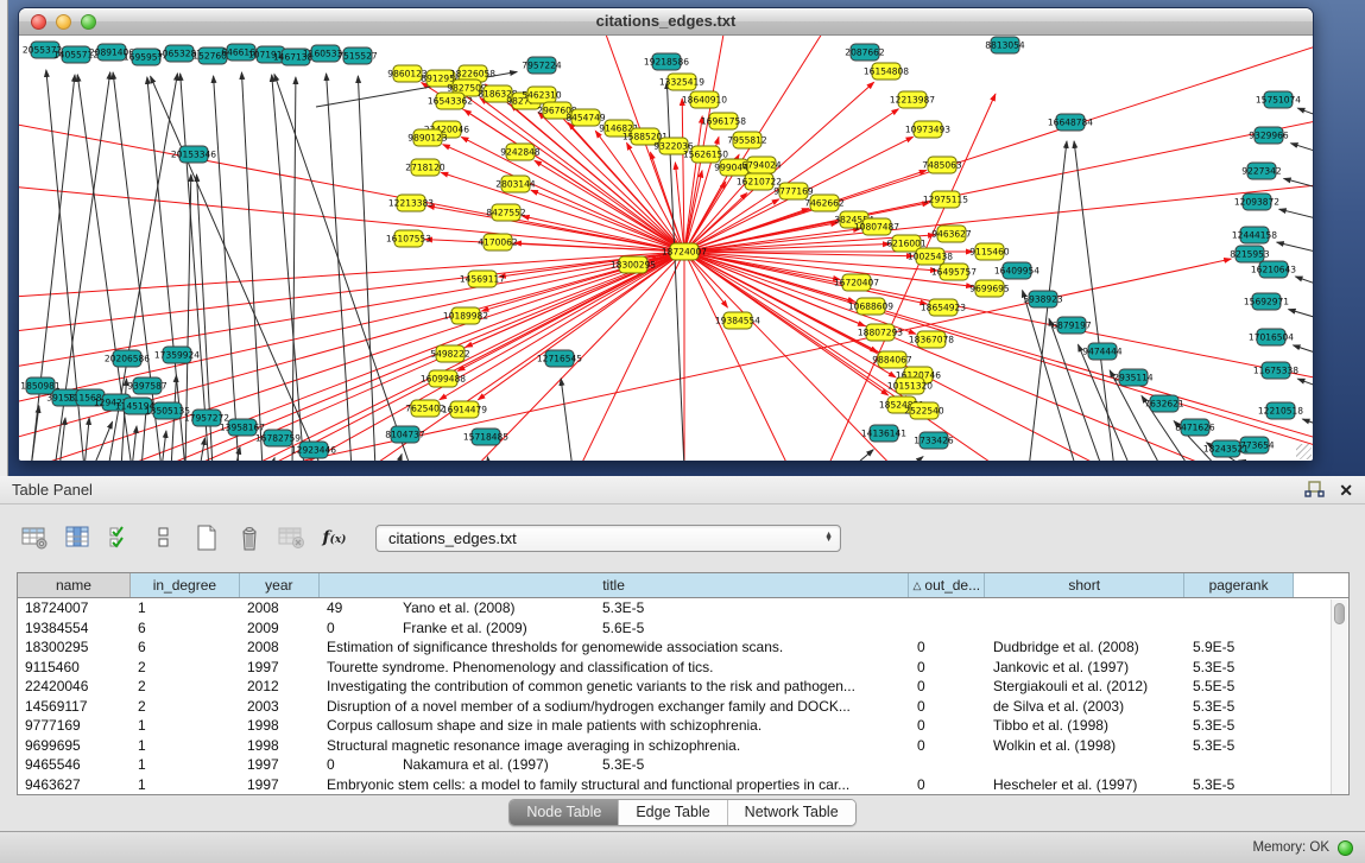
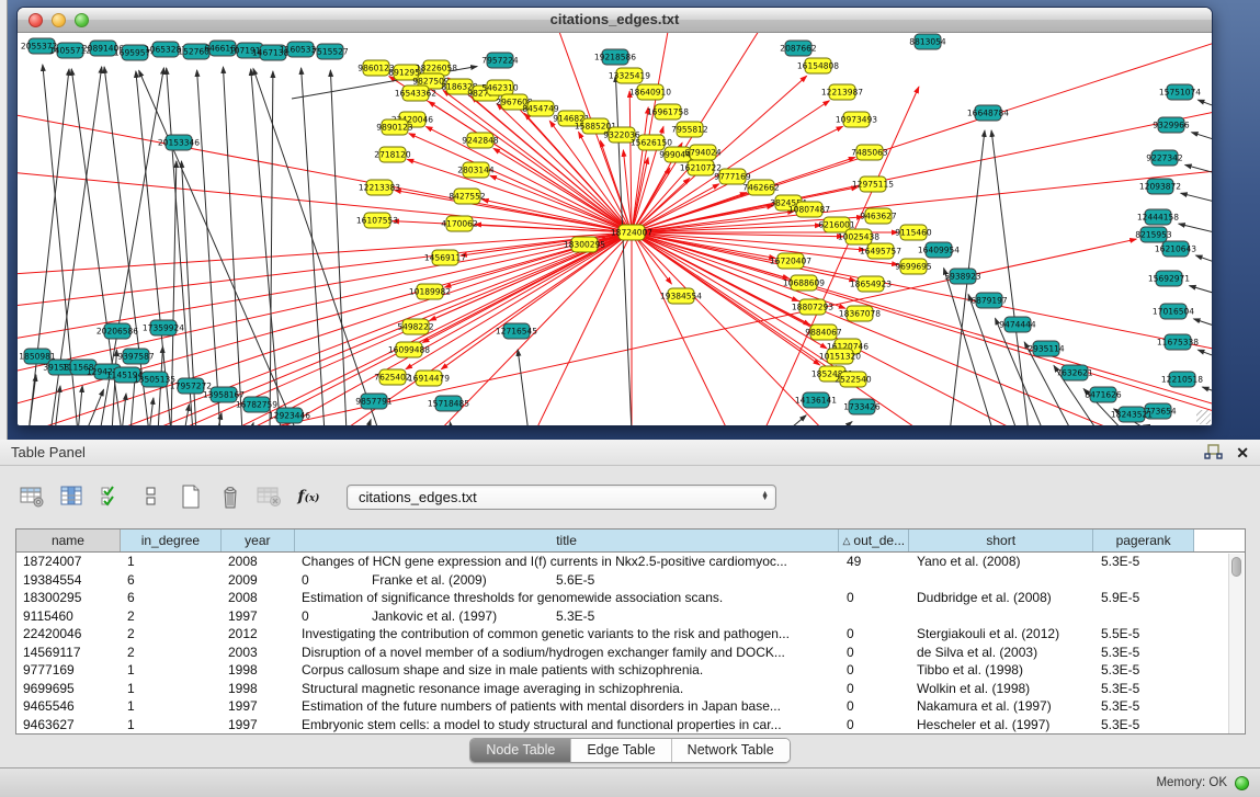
  citations_edges.txt
  18724007
  18300295
  19384554
  9860123
  8912954
  18226058
  982750
  16543362
  818632
  5462310
  296760
  8454749
  914682
  15885201
  9322036
  9890123
  2718120
  12213383
  16107553
  9242848
  2803144
  8427552
  4170062
  14569117
  10189982
  5498222
  16099488
  7625402
  16914479
  13325419
  18640910
  16961758
  7955812
  15626150
  999044
  6794024
  16210722
  9777169
  7462662
  16154808
  12213987
  10973493
  7485063
  12975115
  38245
  10807487
  9463627
  6216001
  10025438
  16495757
  9115460
  9699695
  16720407
  10688609
  18654923
  18807293
  18367078
  9884067
  16120746
  10151320
  2522540
  2055372
  14055712
  2089140
  1695957
  1065328
  152760
  646616
  107191
  1467138
  1160533
  7515527
  7957224
  19218586
  2087662
  8813054
  16648784
  15751074
  9329966
  9227342
  12093872
  12444158
  8215953
  16210643
  15692971
  17016504
  11675338
  12210518
  773654
  16409954
  5938923
  6879197
  9474444
  2935114
  7632621
  8471626
  18243521
  1850981
  39158
  111568
  20206586
  17359924
  9397587
  1145194
  13505135
  17957272
  13958167
  16782759
  12923446
- 8104737
+ 9857791
  15718485
  12716545
  20153346
  14136141
  1733426
  Table Panel
  ✕
  f(x)
  citations_edges.txt
  name
  in_degree
  year
  title
  △
  out_de...
  short
  pagerank
  18724007
  1
  2008
+ Changes of HCN gene expression and I(f) currents in Nkx2.5-positive cardiomyoc...
  49
  Yano et al. (2008)
  5.3E-5
  19384554
  6
  2009
  0
  Franke et al. (2009)
  5.6E-5
  18300295
  6
  2008
  Estimation of significance thresholds for genomewide association scans.
  0
  Dudbridge et al. (2008)
  5.9E-5
  9115460
  2
  1997
- Tourette syndrome. Phenomenology and classification of tics.
  0
  Jankovic et al. (1997)
  5.3E-5
  22420046
  2
  2012
  Investigating the contribution of common genetic variants to the risk and pathogen...
  0
  Stergiakouli et al. (2012)
  5.5E-5
  14569117
  2
  2003
  Disruption of a novel member of a sodium/hydrogen exchanger family and DOCK...
  0
  de Silva et al. (2003)
  5.3E-5
  9777169
  1
  1998
  Corpus callosum shape and size in male patients with schizophrenia.
  0
  Tibbo et al. (1998)
  5.3E-5
  9699695
  1
  1998
  Structural magnetic resonance image averaging in schizophrenia.
  0
  Wolkin et al. (1998)
  5.3E-5
  9465546
  1
  1997
+ Estimation of the future numbers of patients with mental disorders in Japan base...
  0
  Nakamura et al. (1997)
  5.3E-5
  9463627
  1
  1997
- Embryonic stem cells: a model to family structural and functional properties in car...
+ Embryonic stem cells: a model to study structural and functional properties in car...
  0
  Hescheler et al. (1997)
  5.3E-5
  Node Table
  Edge Table
  Network Table
  Memory: OK
